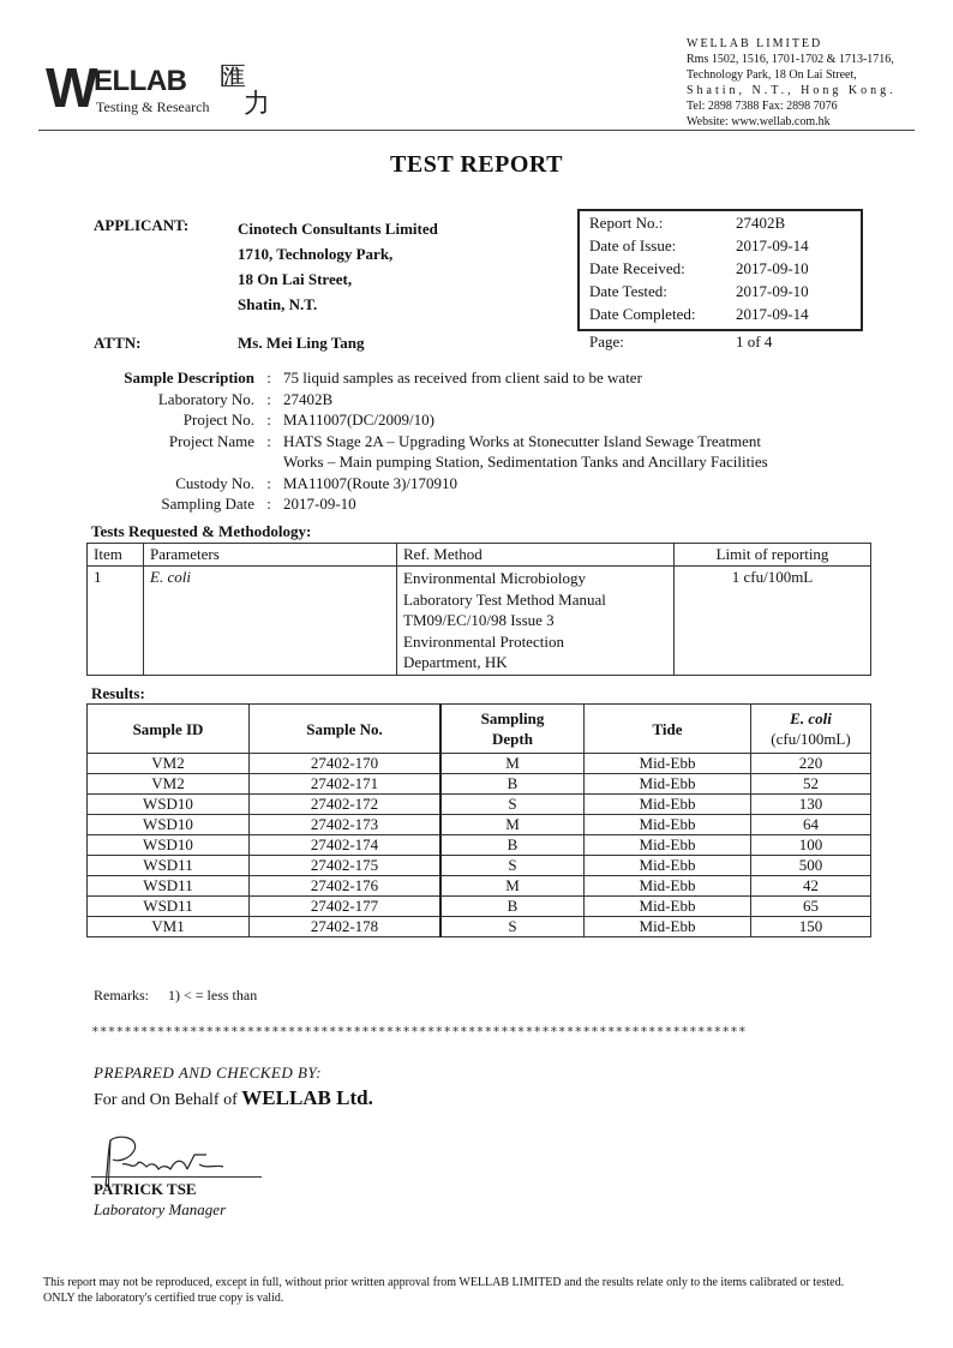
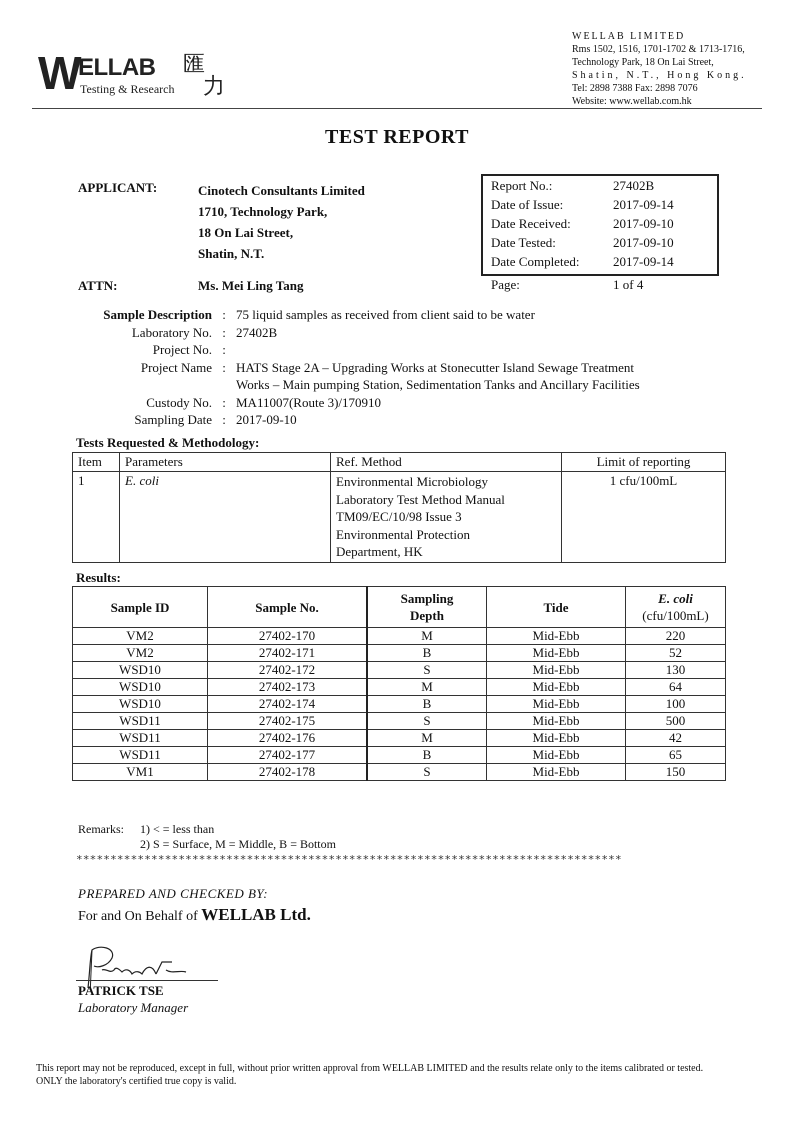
  W
  ELLAB
  匯
  力
  Testing & Research
  WELLAB LIMITED
  Rms 1502, 1516, 1701-1702 & 1713-1716,
  Technology Park, 18 On Lai Street,
  Shatin, N.T., Hong Kong.
  Tel: 2898 7388 Fax: 2898 7076
  Website: www.wellab.com.hk
  TEST REPORT
  APPLICANT:
  Cinotech Consultants Limited
  1710, Technology Park,
  18 On Lai Street,
  Shatin, N.T.
  ATTN:
  Ms. Mei Ling Tang
  Report No.:
  27402B
  Date of Issue:
  2017-09-14
  Date Received:
  2017-09-10
  Date Tested:
  2017-09-10
  Date Completed:
  2017-09-14
  Page:
  1 of 4
  Sample Description
  :
  75 liquid samples as received from client said to be water
  Laboratory No.
  :
  27402B
  Project No.
  :
- MA11007(DC/2009/10)
  Project Name
  :
  HATS Stage 2A – Upgrading Works at Stonecutter Island Sewage Treatment
  Works – Main pumping Station, Sedimentation Tanks and Ancillary Facilities
  Custody No.
  :
  MA11007(Route 3)/170910
  Sampling Date
  :
  2017-09-10
  Tests Requested & Methodology:
  Item	Parameters	Ref. Method	Limit of reporting
  1	E. coli	Environmental Microbiology Laboratory Test Method Manual TM09/EC/10/98 Issue 3 Environmental Protection Department, HK	1 cfu/100mL
  Results:
  Sample ID	Sample No.	Sampling Depth	Tide	E. coli (cfu/100mL)
  VM2	27402-170	M	Mid-Ebb	220
  VM2	27402-171	B	Mid-Ebb	52
  WSD10	27402-172	S	Mid-Ebb	130
  WSD10	27402-173	M	Mid-Ebb	64
  WSD10	27402-174	B	Mid-Ebb	100
  WSD11	27402-175	S	Mid-Ebb	500
  WSD11	27402-176	M	Mid-Ebb	42
  WSD11	27402-177	B	Mid-Ebb	65
  VM1	27402-178	S	Mid-Ebb	150
  Remarks:
  1) < = less than
+ 2) S = Surface, M = Middle, B = Bottom
  ********************************************************************************
  PREPARED AND CHECKED BY:
  For and On Behalf of WELLAB Ltd.
  PATRICK TSE
  Laboratory Manager
  This report may not be reproduced, except in full, without prior written approval from WELLAB LIMITED and the results relate only to the items calibrated or tested.
  ONLY the laboratory's certified true copy is valid.
